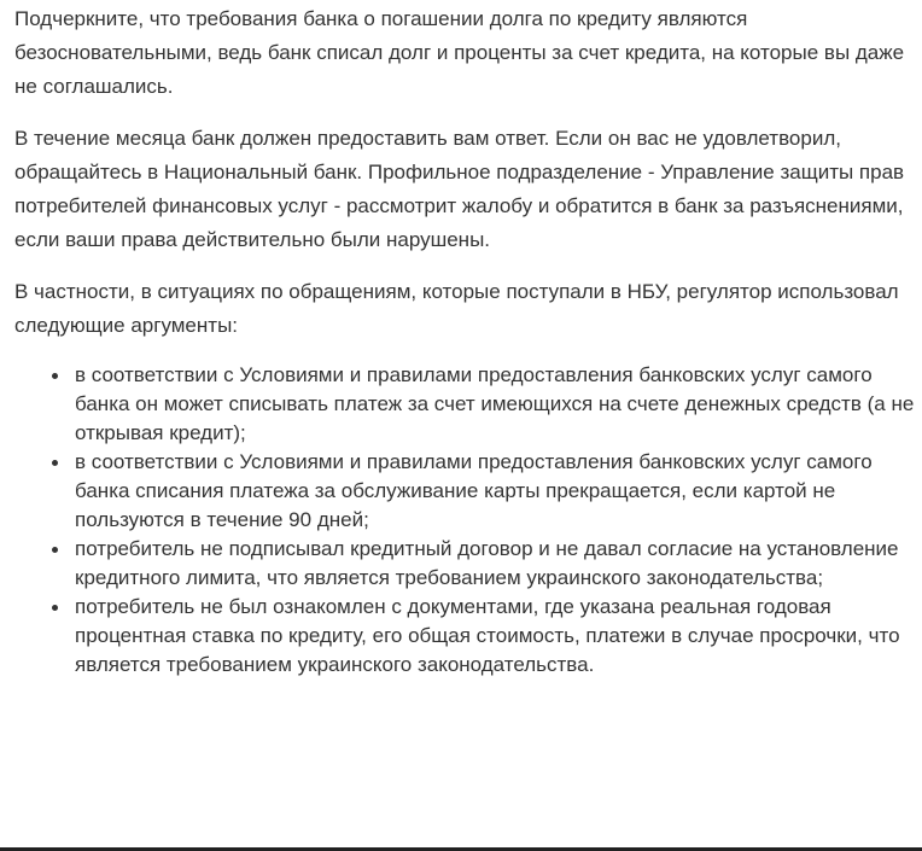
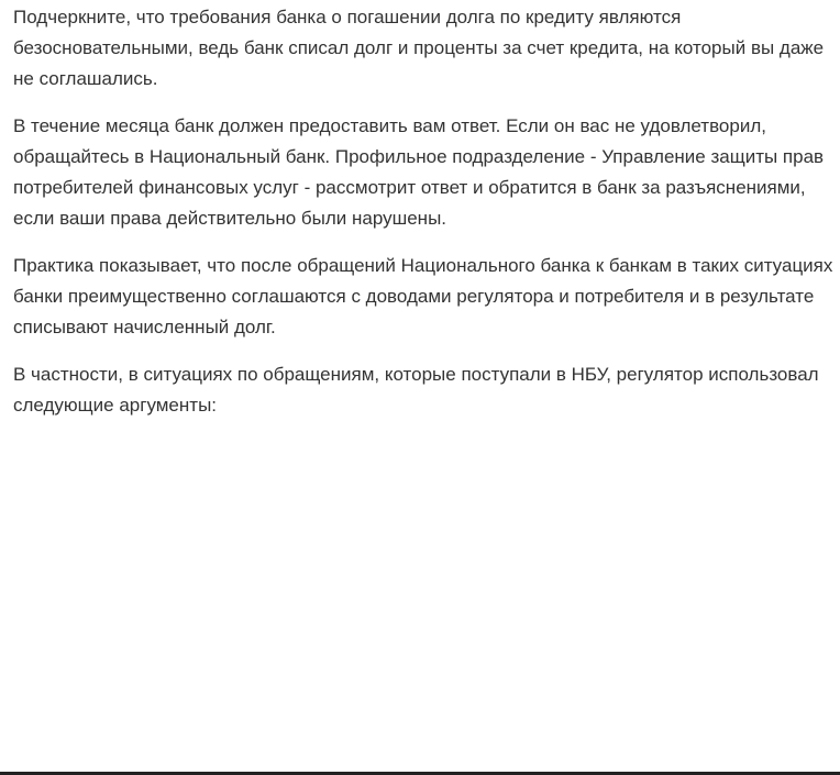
- Подчеркните, что требования банка о погашении долга по кредиту являются безосновательными, ведь банк списал долг и проценты за счет кредита, на которые вы даже не соглашались.
+ Подчеркните, что требования банка о погашении долга по кредиту являются безосновательными, ведь банк списал долг и проценты за счет кредита, на который вы даже не соглашались.
- В течение месяца банк должен предоставить вам ответ. Если он вас не удовлетворил, обращайтесь в Национальный банк. Профильное подразделение - Управление защиты прав потребителей финансовых услуг - рассмотрит жалобу и обратится в банк за разъяснениями, если ваши права действительно были нарушены.
+ В течение месяца банк должен предоставить вам ответ. Если он вас не удовлетворил, обращайтесь в Национальный банк. Профильное подразделение - Управление защиты прав потребителей финансовых услуг - рассмотрит ответ и обратится в банк за разъяснениями, если ваши права действительно были нарушены.
+ Практика показывает, что после обращений Национального банка к банкам в таких ситуациях банки преимущественно соглашаются с доводами регулятора и потребителя и в результате списывают начисленный долг.
  В частности, в ситуациях по обращениям, которые поступали в НБУ, регулятор использовал следующие аргументы:
- в соответствии с Условиями и правилами предоставления банковских услуг самого банка он может списывать платеж за счет имеющихся на счете денежных средств (а не открывая кредит);
- в соответствии с Условиями и правилами предоставления банковских услуг самого банка списания платежа за обслуживание карты прекращается, если картой не пользуются в течение 90 дней;
- потребитель не подписывал кредитный договор и не давал согласие на установление кредитного лимита, что является требованием украинского законодательства;
- потребитель не был ознакомлен с документами, где указана реальная годовая процентная ставка по кредиту, его общая стоимость, платежи в случае просрочки, что является требованием украинского законодательства.
